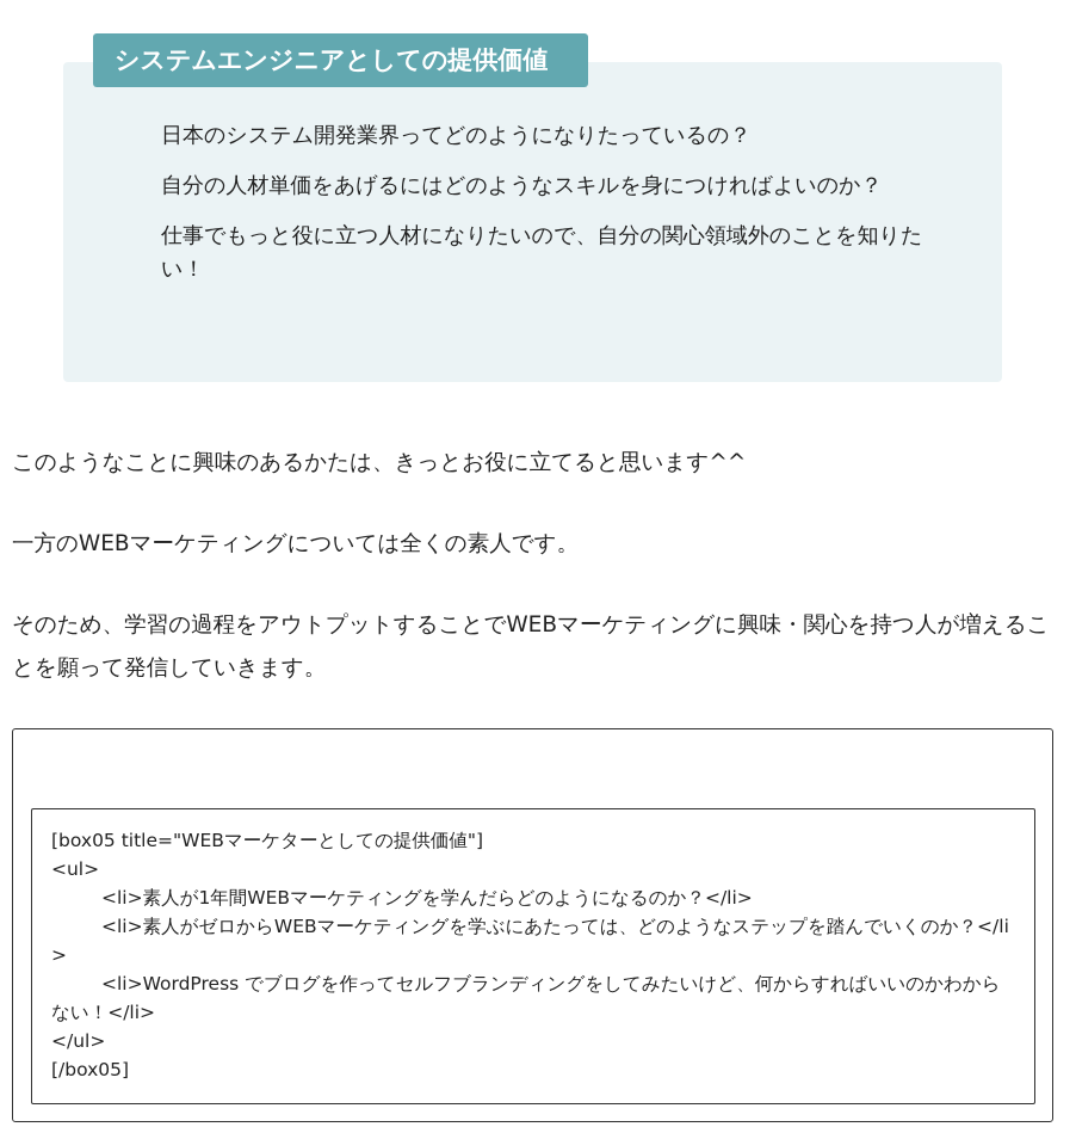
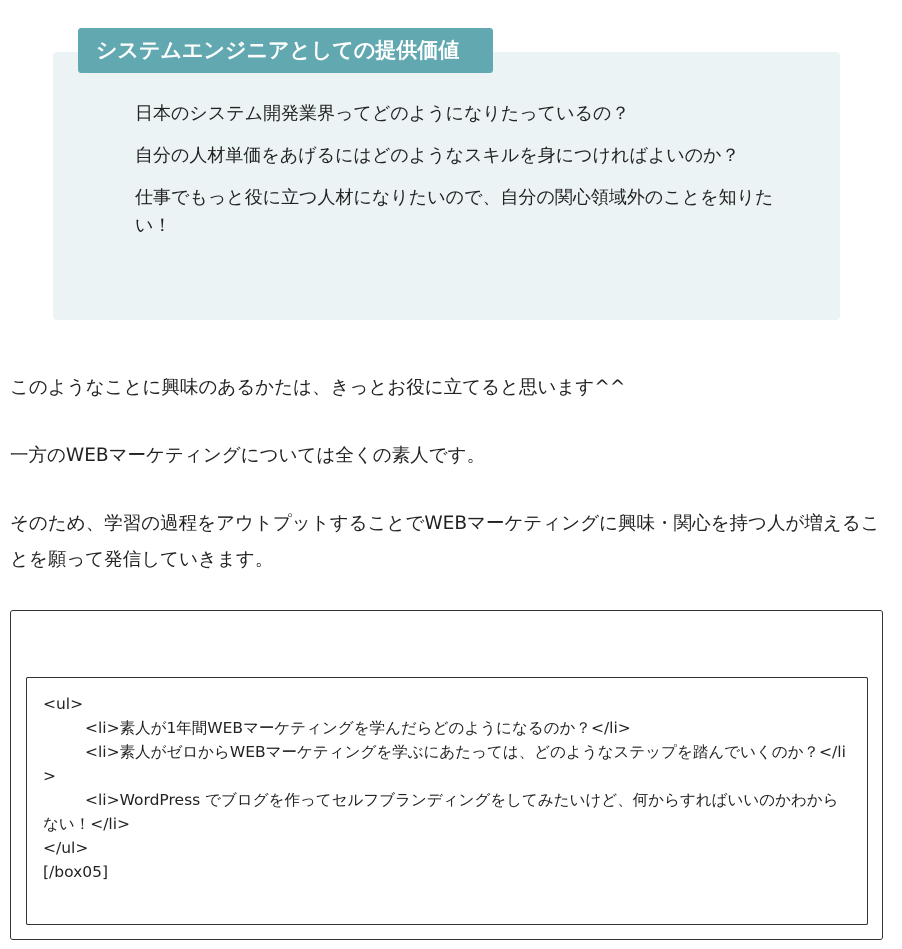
  日本のシステム開発業界ってどのようになりたっているの？
  自分の人材単価をあげるにはどのようなスキルを身につければよいのか？
  仕事でもっと役に立つ人材になりたいので、自分の関心領域外のことを知りたい！
  システムエンジニアとしての提供価値
  このようなことに興味のあるかたは、きっとお役に立てると思います^^
  一方のWEBマーケティングについては全くの素人です。
  そのため、学習の過程をアウトプットすることでWEBマーケティングに興味・関心を持つ人が増えることを願って発信していきます。
- [box05 title="WEBマーケターとしての提供価値"]
  <ul>
  <li>素人が1年間WEBマーケティングを学んだらどのようになるのか？</li>
  <li>素人がゼロからWEBマーケティングを学ぶにあたっては、どのようなステップを踏んでいくのか？</li>
  <li>WordPress でブログを作ってセルフブランディングをしてみたいけど、何からすればいいのかわからない！</li>
  </ul>
  [/box05]
